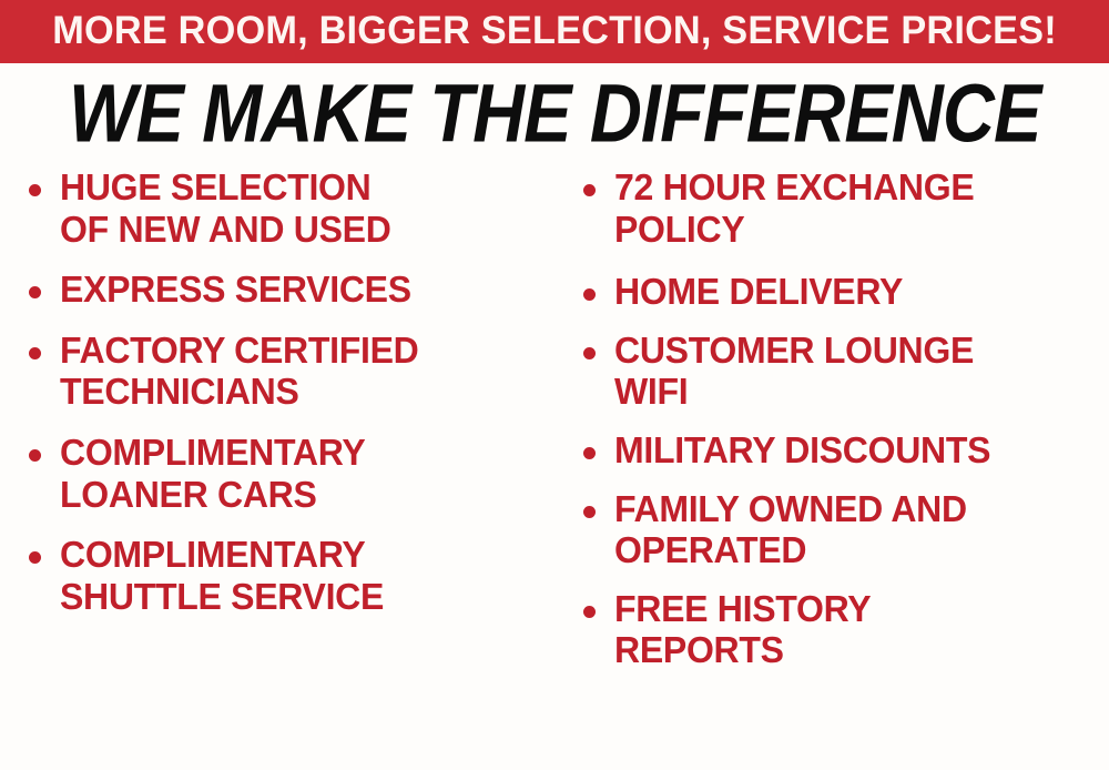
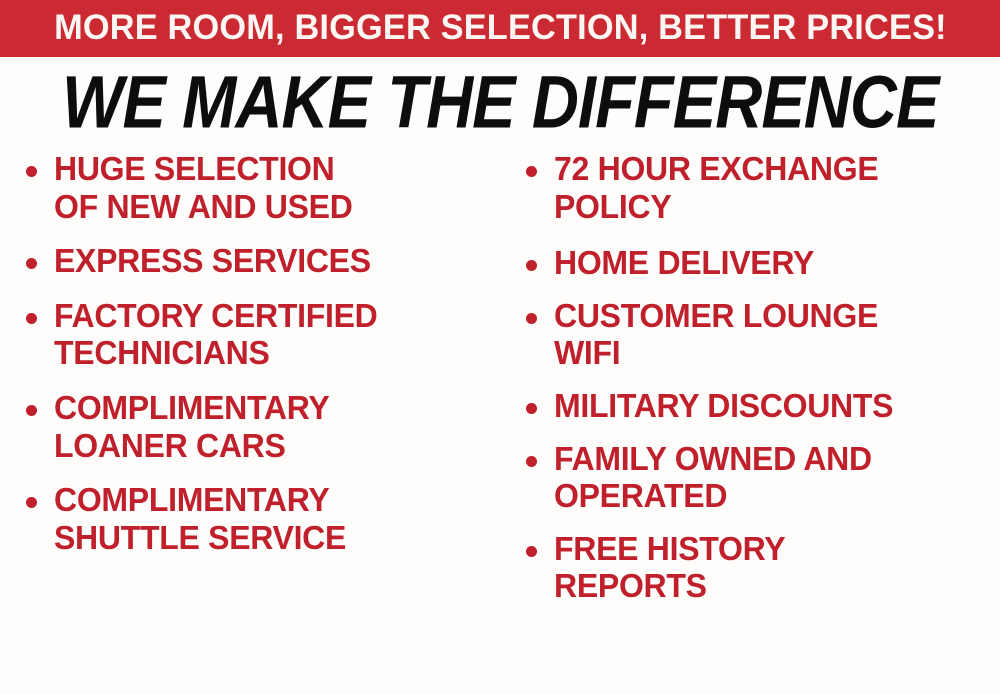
- MORE ROOM, BIGGER SELECTION, SERVICE PRICES!
+ MORE ROOM, BIGGER SELECTION, BETTER PRICES!
  WE MAKE THE DIFFERENCE
  HUGE SELECTION
  OF NEW AND USED
  EXPRESS SERVICES
  FACTORY CERTIFIED
  TECHNICIANS
  COMPLIMENTARY
  LOANER CARS
  COMPLIMENTARY
  SHUTTLE SERVICE
  72 HOUR EXCHANGE
  POLICY
  HOME DELIVERY
  CUSTOMER LOUNGE
  WIFI
  MILITARY DISCOUNTS
  FAMILY OWNED AND
  OPERATED
  FREE HISTORY
  REPORTS
